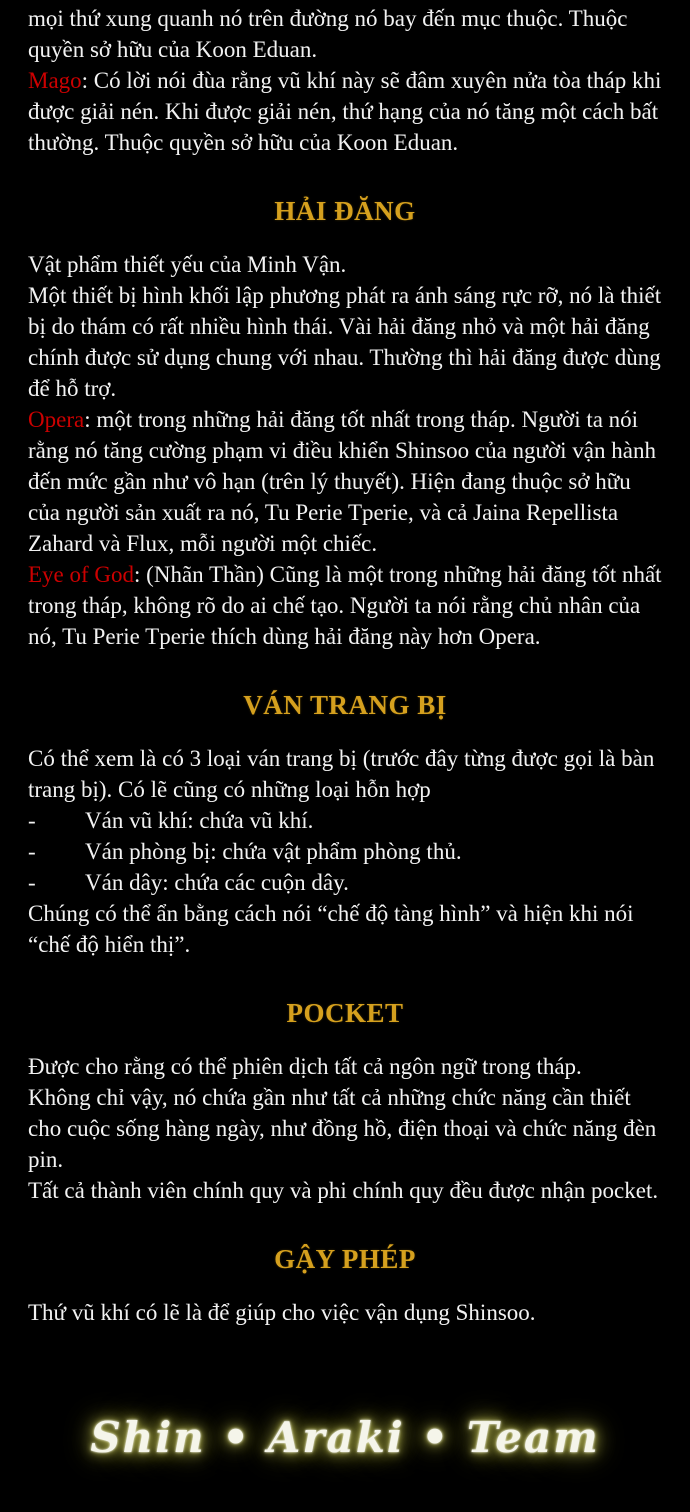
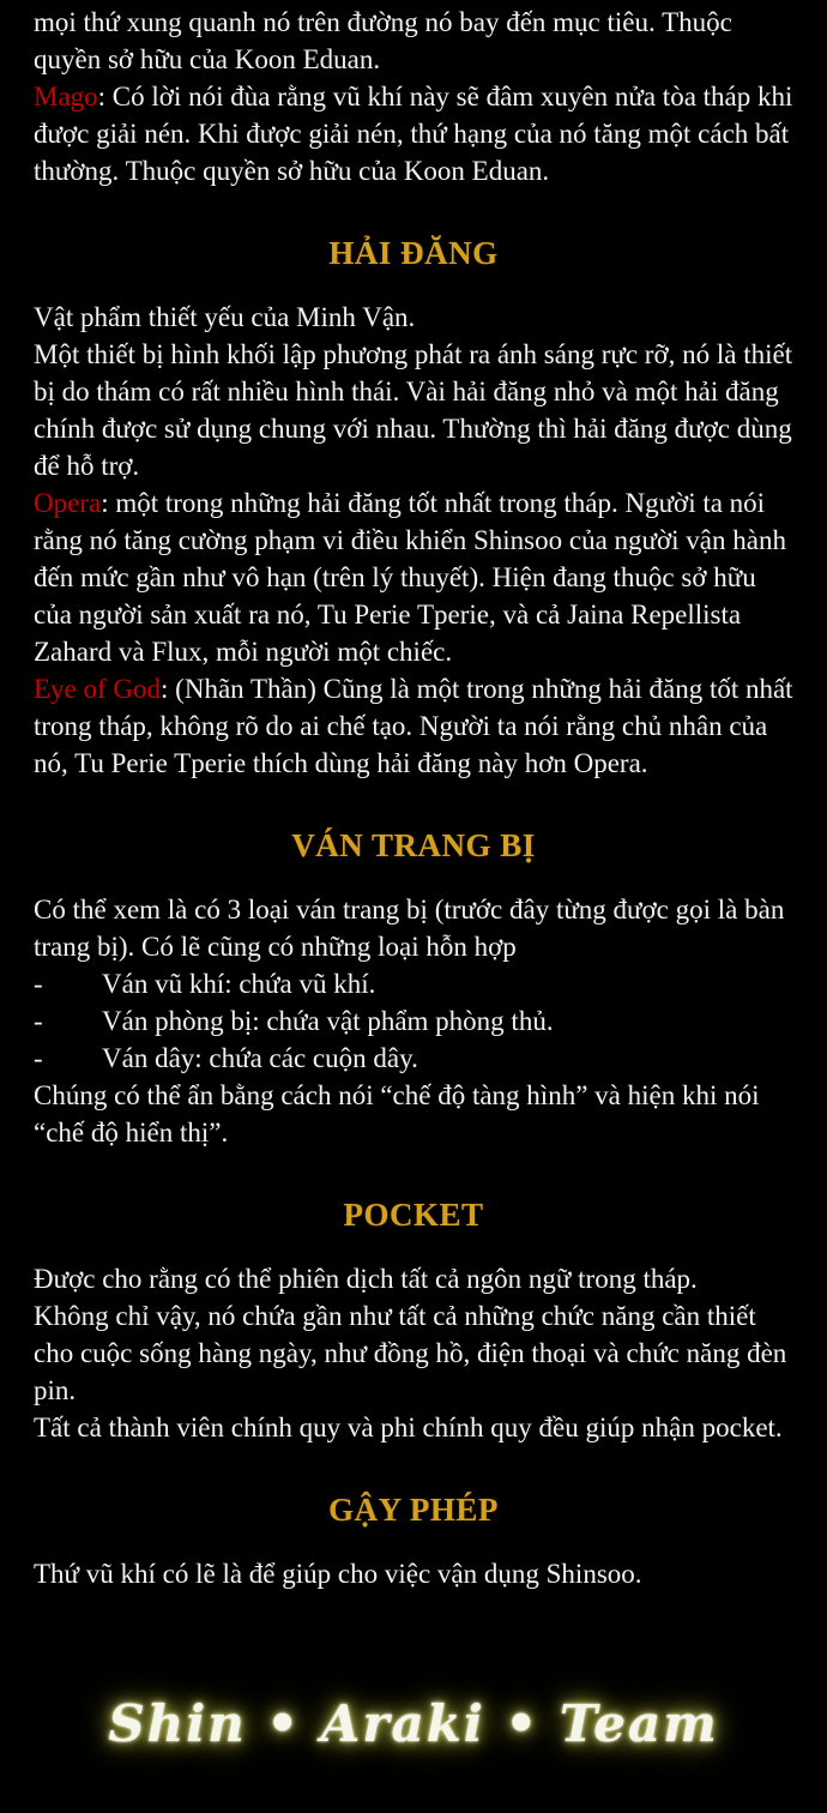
- mọi thứ xung quanh nó trên đường nó bay đến mục thuộc. Thuộc quyền sở hữu của Koon Eduan.
+ mọi thứ xung quanh nó trên đường nó bay đến mục tiêu. Thuộc quyền sở hữu của Koon Eduan.
  Mago: Có lời nói đùa rằng vũ khí này sẽ đâm xuyên nửa tòa tháp khi được giải nén. Khi được giải nén, thứ hạng của nó tăng một cách bất thường. Thuộc quyền sở hữu của Koon Eduan.
  HẢI ĐĂNG
  Vật phẩm thiết yếu của Minh Vận.
  Một thiết bị hình khối lập phương phát ra ánh sáng rực rỡ, nó là thiết bị do thám có rất nhiều hình thái. Vài hải đăng nhỏ và một hải đăng chính được sử dụng chung với nhau. Thường thì hải đăng được dùng để hỗ trợ.
  Opera: một trong những hải đăng tốt nhất trong tháp. Người ta nói rằng nó tăng cường phạm vi điều khiển Shinsoo của người vận hành đến mức gần như vô hạn (trên lý thuyết). Hiện đang thuộc sở hữu của người sản xuất ra nó, Tu Perie Tperie, và cả Jaina Repellista Zahard và Flux, mỗi người một chiếc.
  Eye of God: (Nhãn Thần) Cũng là một trong những hải đăng tốt nhất trong tháp, không rõ do ai chế tạo. Người ta nói rằng chủ nhân của nó, Tu Perie Tperie thích dùng hải đăng này hơn Opera.
  VÁN TRANG BỊ
  Có thể xem là có 3 loại ván trang bị (trước đây từng được gọi là bàn trang bị). Có lẽ cũng có những loại hỗn hợp
  -
  Ván vũ khí: chứa vũ khí.
  -
  Ván phòng bị: chứa vật phẩm phòng thủ.
  -
  Ván dây: chứa các cuộn dây.
  Chúng có thể ẩn bằng cách nói “chế độ tàng hình” và hiện khi nói “chế độ hiển thị”.
  POCKET
  Được cho rằng có thể phiên dịch tất cả ngôn ngữ trong tháp.
  Không chỉ vậy, nó chứa gần như tất cả những chức năng cần thiết cho cuộc sống hàng ngày, như đồng hồ, điện thoại và chức năng đèn pin.
- Tất cả thành viên chính quy và phi chính quy đều được nhận pocket.
+ Tất cả thành viên chính quy và phi chính quy đều giúp nhận pocket.
  GẬY PHÉP
  Thứ vũ khí có lẽ là để giúp cho việc vận dụng Shinsoo.
  Shin • Araki • Team
